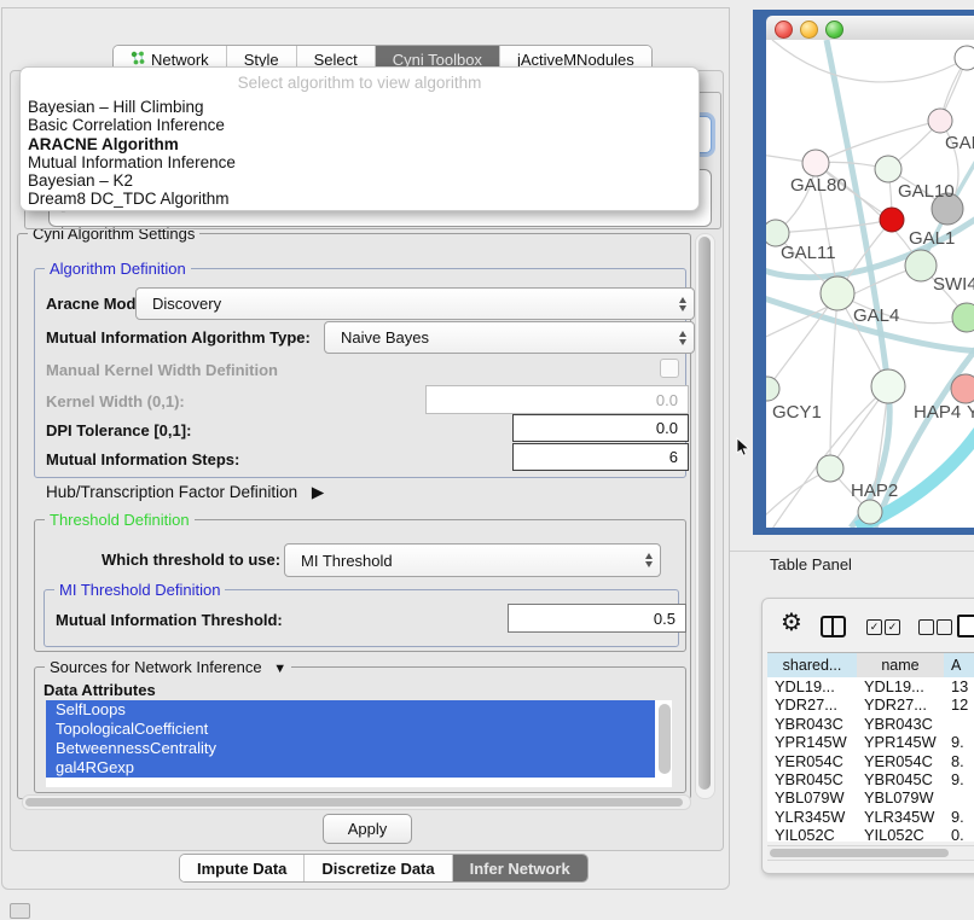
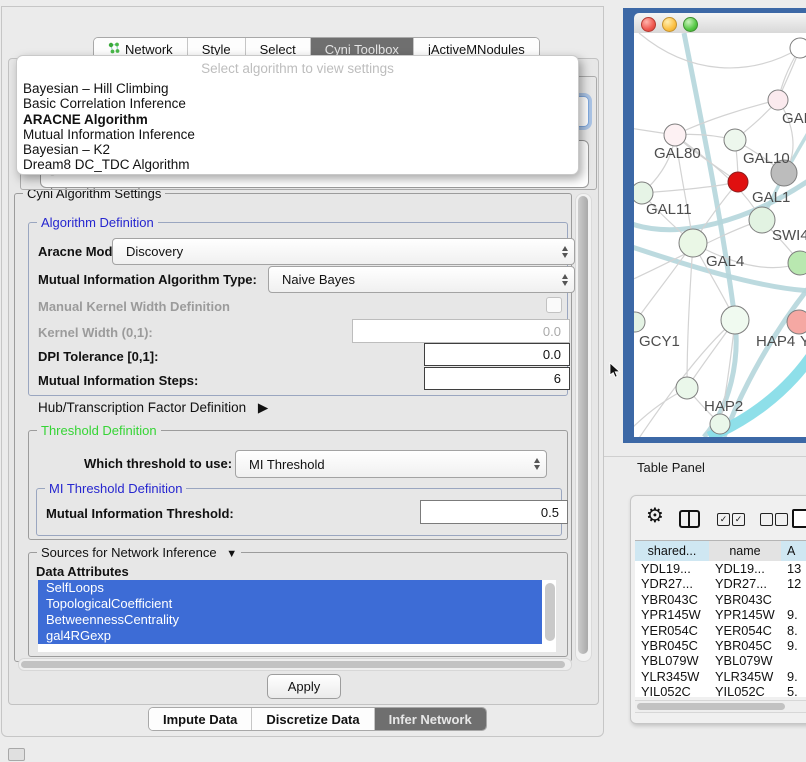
  Network
  Style
  Select
  Cyni Toolbox
  jActiveMNodules
- Select algorithm to view algorithm
+ Select algorithm to view settings
  Bayesian – Hill Climbing
  Basic Correlation Inference
  ARACNE Algorithm
  Mutual Information Inference
  Bayesian – K2
  Dream8 DC_TDC Algorithm
  Cyni Algorithm Settings
  Algorithm Definition
  Aracne Mod
  Discovery
  Mutual Information Algorithm Type:
  Naive Bayes
  Manual Kernel Width Definition
  Kernel Width (0,1):
  0.0
  DPI Tolerance [0,1]:
  0.0
  Mutual Information Steps:
  6
  Hub/Transcription Factor Definition ▶
  Threshold Definition
  Which threshold to use:
  MI Threshold
  MI Threshold Definition
  Mutual Information Threshold:
  0.5
  Sources for Network Inference ▼
  Data Attributes
  SelfLoops
  TopologicalCoefficient
  BetweennessCentrality
  gal4RGexp
  Apply
  Impute Data
  Discretize Data
  Infer Network
  GAL80
  GAL10
  GAL1
  GAL11
  SWI4
  GAL4
  GCY1
  HAP4
  Y
  HAP2
  Table Panel
  ⚙
  ✓
  ✓
  shared...
  name
  A
  YDL19...
  YDL19...
  13
  YDR27...
  YDR27...
  12
  YBR043C
  YBR043C
  YPR145W
  YPR145W
  9.
  YER054C
  YER054C
  8.
  YBR045C
  YBR045C
  9.
  YBL079W
  YBL079W
  YLR345W
  YLR345W
  9.
  YIL052C
  YIL052C
- 0.
+ 5.
